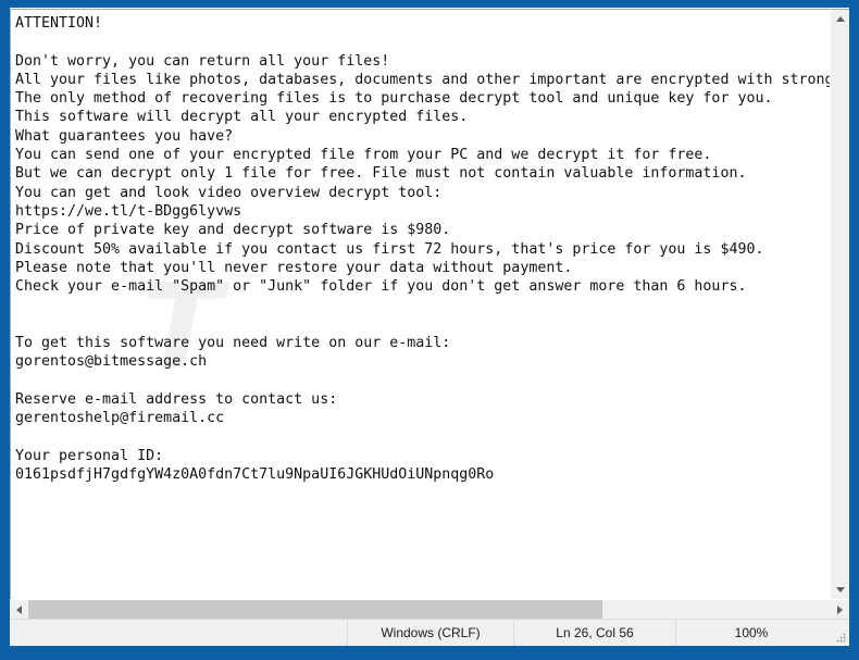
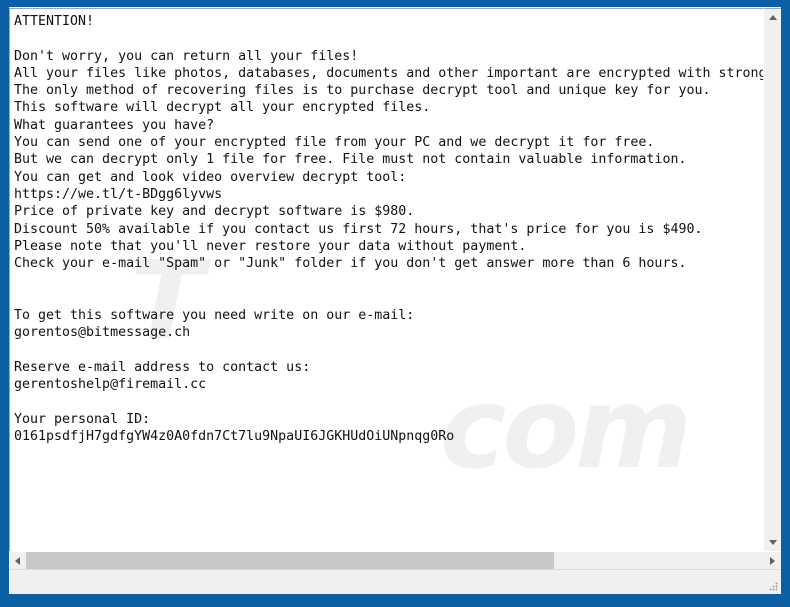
  T
+ com
  ATTENTION!
  Don't worry, you can return all your files!
  All your files like photos, databases, documents and other important are encrypted with strong
  The only method of recovering files is to purchase decrypt tool and unique key for you.
  This software will decrypt all your encrypted files.
  What guarantees you have?
  You can send one of your encrypted file from your PC and we decrypt it for free.
  But we can decrypt only 1 file for free. File must not contain valuable information.
  You can get and look video overview decrypt tool:
  https://we.tl/t-BDgg6lyvws
  Price of private key and decrypt software is $980.
  Discount 50% available if you contact us first 72 hours, that's price for you is $490.
  Please note that you'll never restore your data without payment.
  Check your e-mail "Spam" or "Junk" folder if you don't get answer more than 6 hours.
  To get this software you need write on our e-mail:
  gorentos@bitmessage.ch
  Reserve e-mail address to contact us:
  gerentoshelp@firemail.cc
  Your personal ID:
  0161psdfjH7gdfgYW4z0A0fdn7Ct7lu9NpaUI6JGKHUdOiUNpnqg0Ro
- Windows (CRLF)
- Ln 26, Col 56
- 100%
